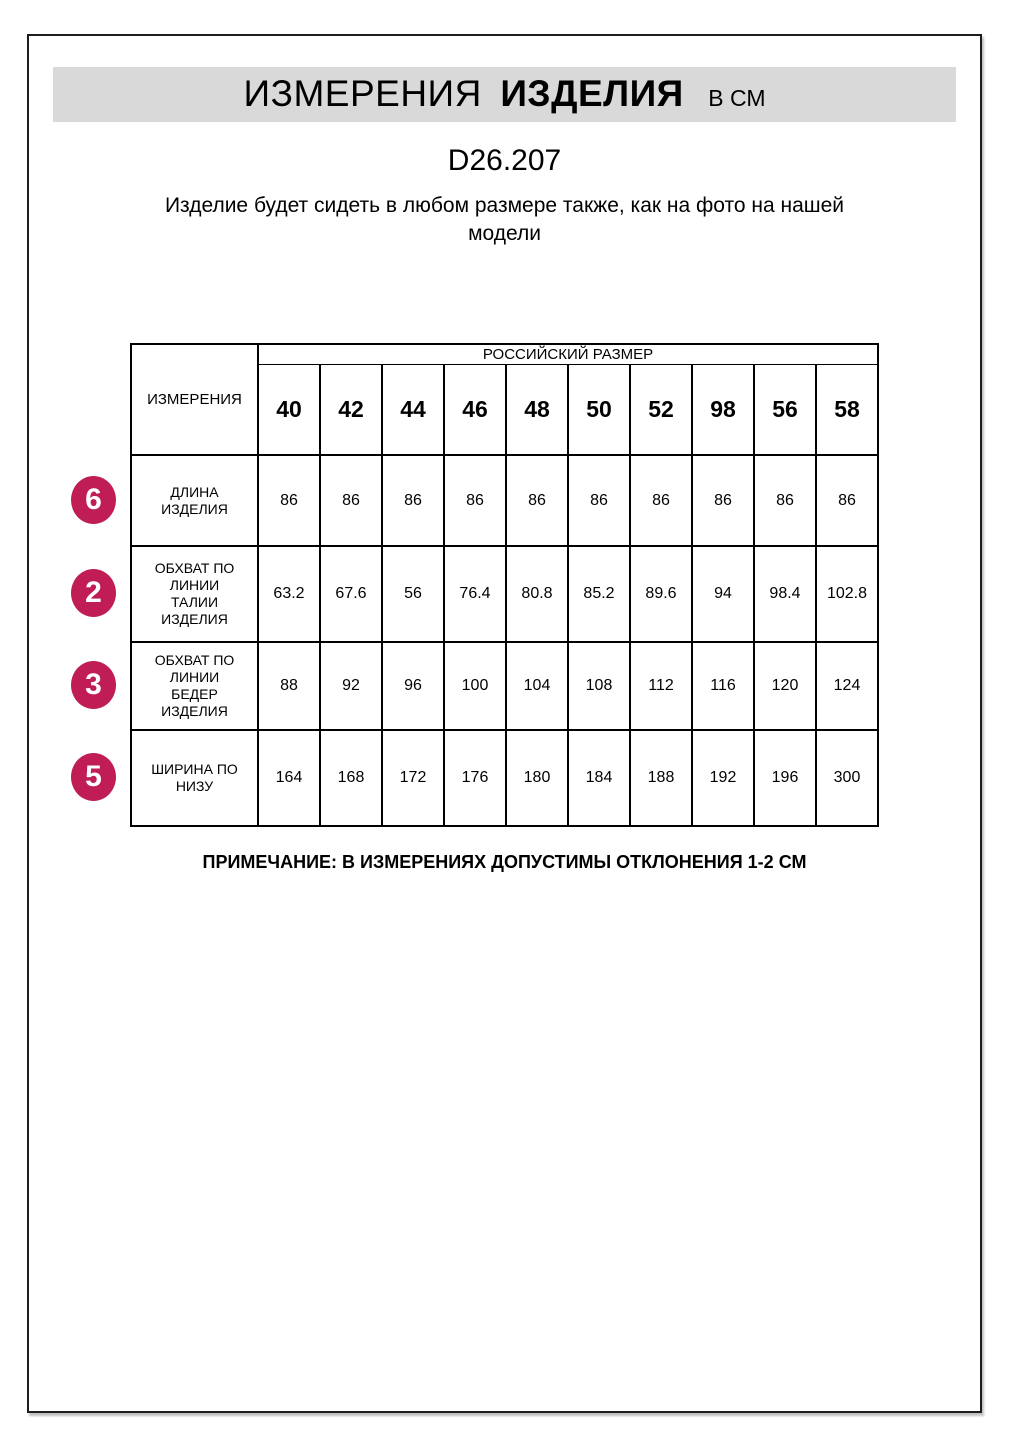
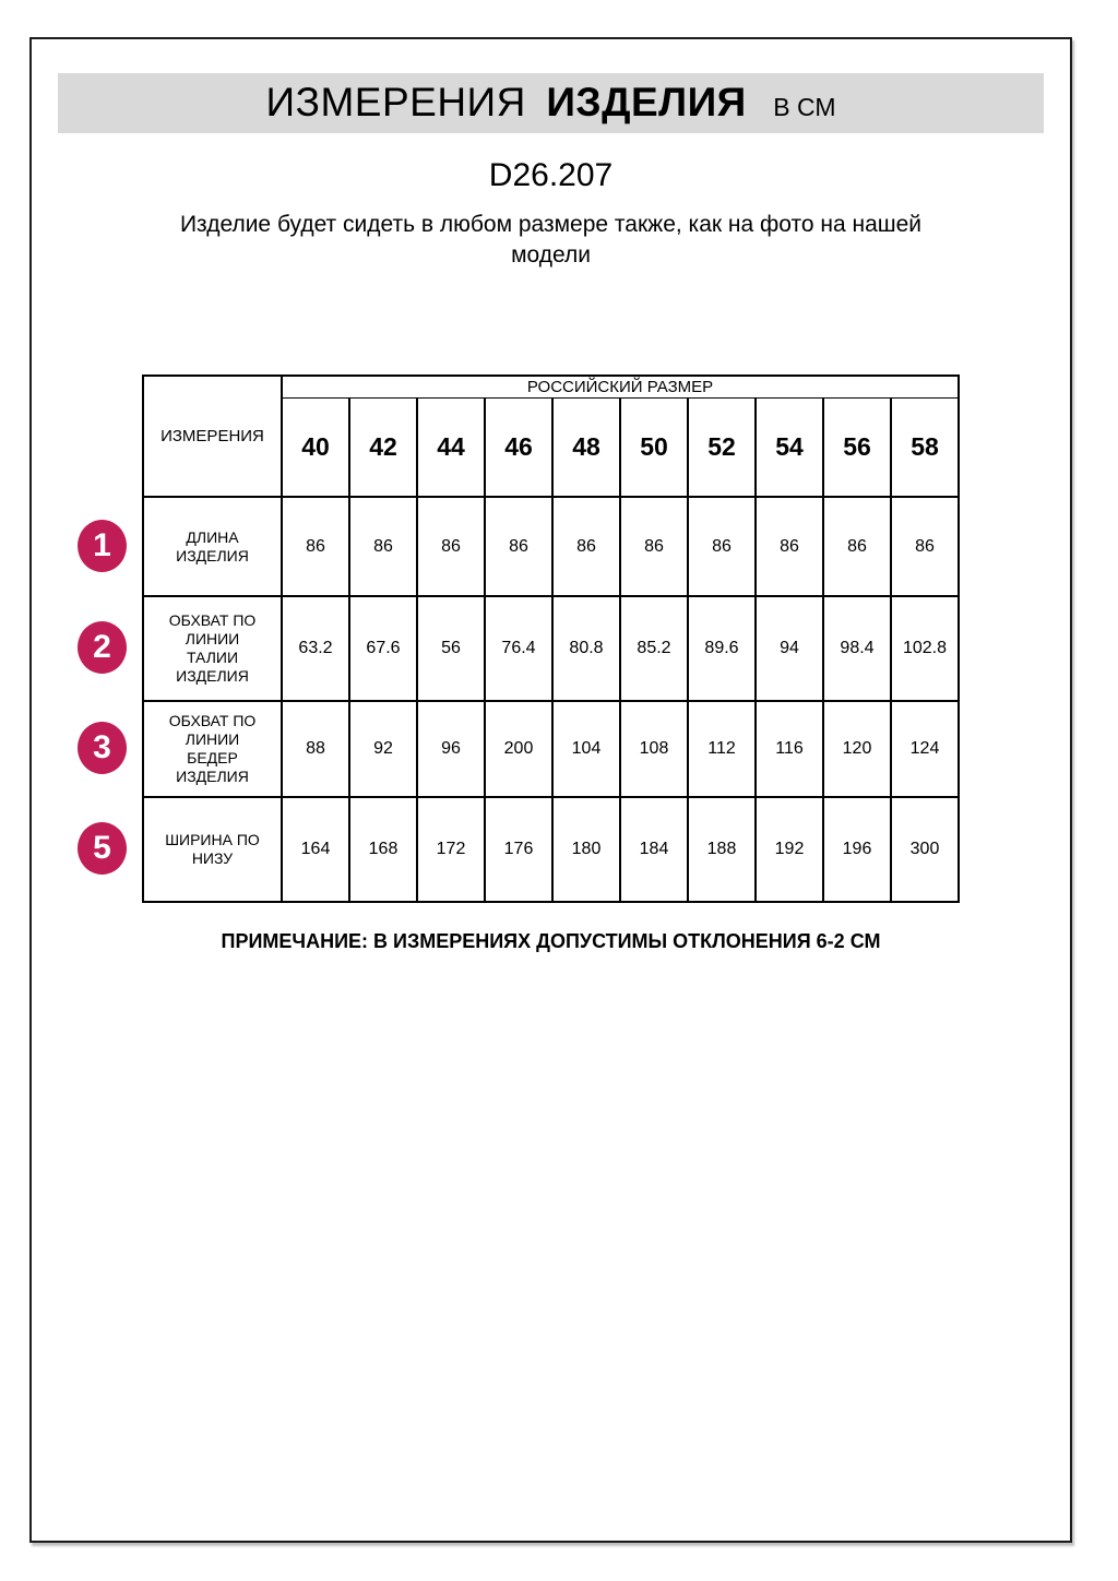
  ИЗМЕРЕНИЯ ИЗДЕЛИЯ В СМ
  D26.207
  Изделие будет сидеть в любом размере также, как на фото на нашей
  модели
  ИЗМЕРЕНИЯ	РОССИЙСКИЙ РАЗМЕР
- 40	42	44	46	48	50	52	98	56	58
+ 40	42	44	46	48	50	52	54	56	58
  ДЛИНА ИЗДЕЛИЯ	86	86	86	86	86	86	86	86	86	86
  ОБХВАТ ПО ЛИНИИ ТАЛИИ ИЗДЕЛИЯ	63.2	67.6	56	76.4	80.8	85.2	89.6	94	98.4	102.8
- ОБХВАТ ПО ЛИНИИ БЕДЕР ИЗДЕЛИЯ	88	92	96	100	104	108	112	116	120	124
+ ОБХВАТ ПО ЛИНИИ БЕДЕР ИЗДЕЛИЯ	88	92	96	200	104	108	112	116	120	124
  ШИРИНА ПО НИЗУ	164	168	172	176	180	184	188	192	196	300
- 6
+ 1
  2
  3
  5
- ПРИМЕЧАНИЕ: В ИЗМЕРЕНИЯХ ДОПУСТИМЫ ОТКЛОНЕНИЯ 1-2 СМ
+ ПРИМЕЧАНИЕ: В ИЗМЕРЕНИЯХ ДОПУСТИМЫ ОТКЛОНЕНИЯ 6-2 СМ
